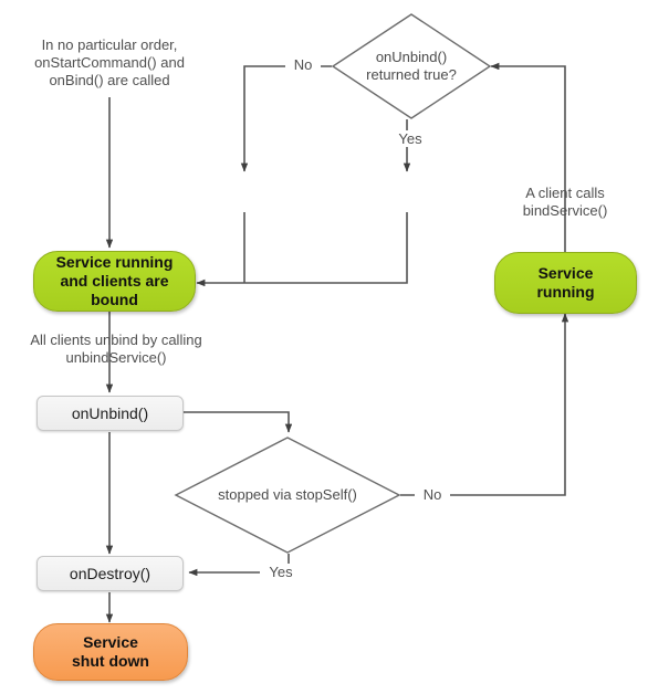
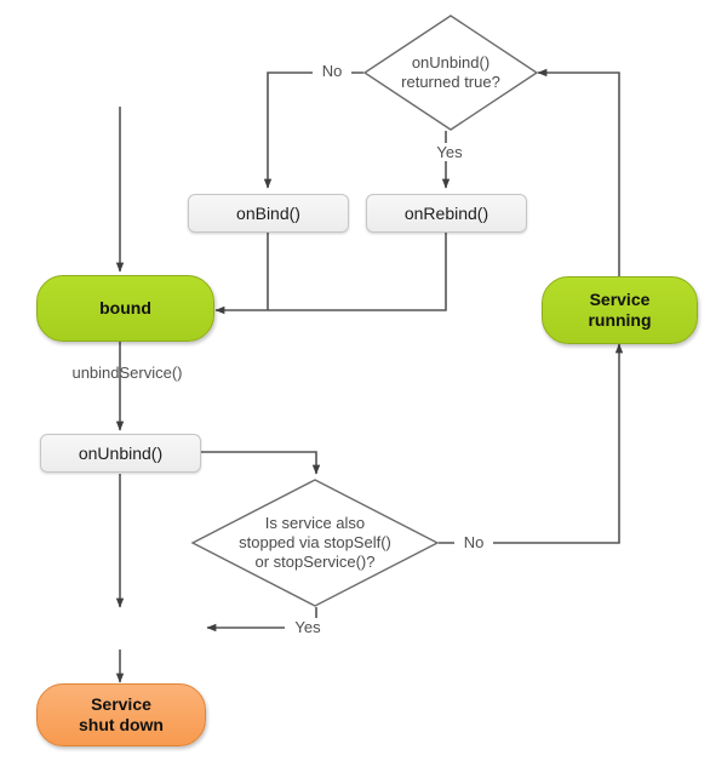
- In no particular order,
- onStartCommand() and
- onBind() are called
- A client calls
- bindService()
- All clients unbind by calling
  unbindService()
  No
  Yes
  No
  Yes
  onUnbind()
  returned true?
+ Is service also
  stopped via stopSelf()
+ or stopService()?
+ onBind()
+ onRebind()
  onUnbind()
- onDestroy()
- Service running
- and clients are
  bound
  Service
  running
  Service
  shut down
